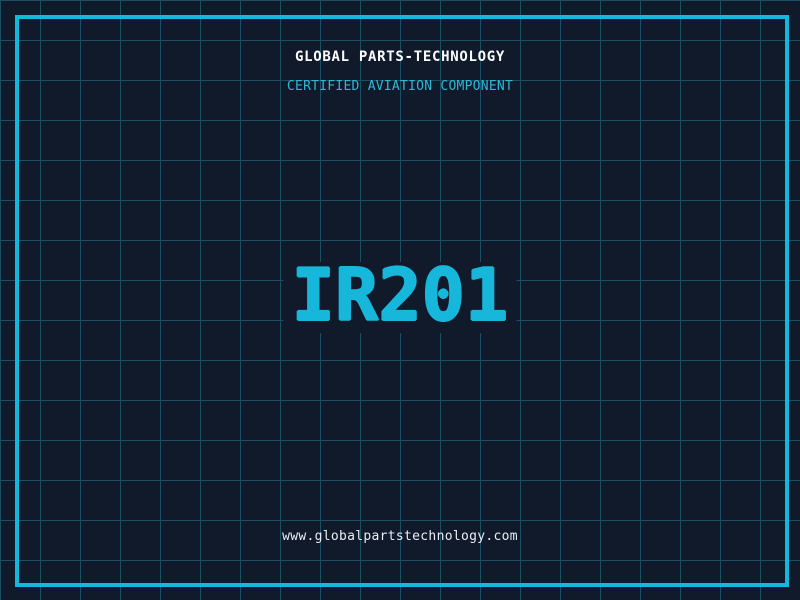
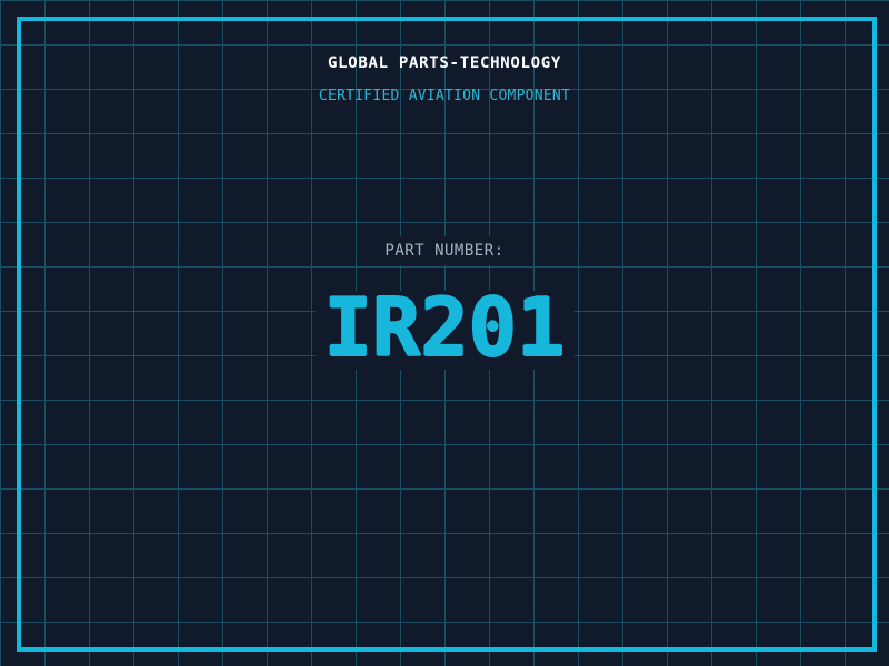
  GLOBAL PARTS-TECHNOLOGY
  CERTIFIED AVIATION COMPONENT
+ PART NUMBER:
  IR201
- www.globalpartstechnology.com
